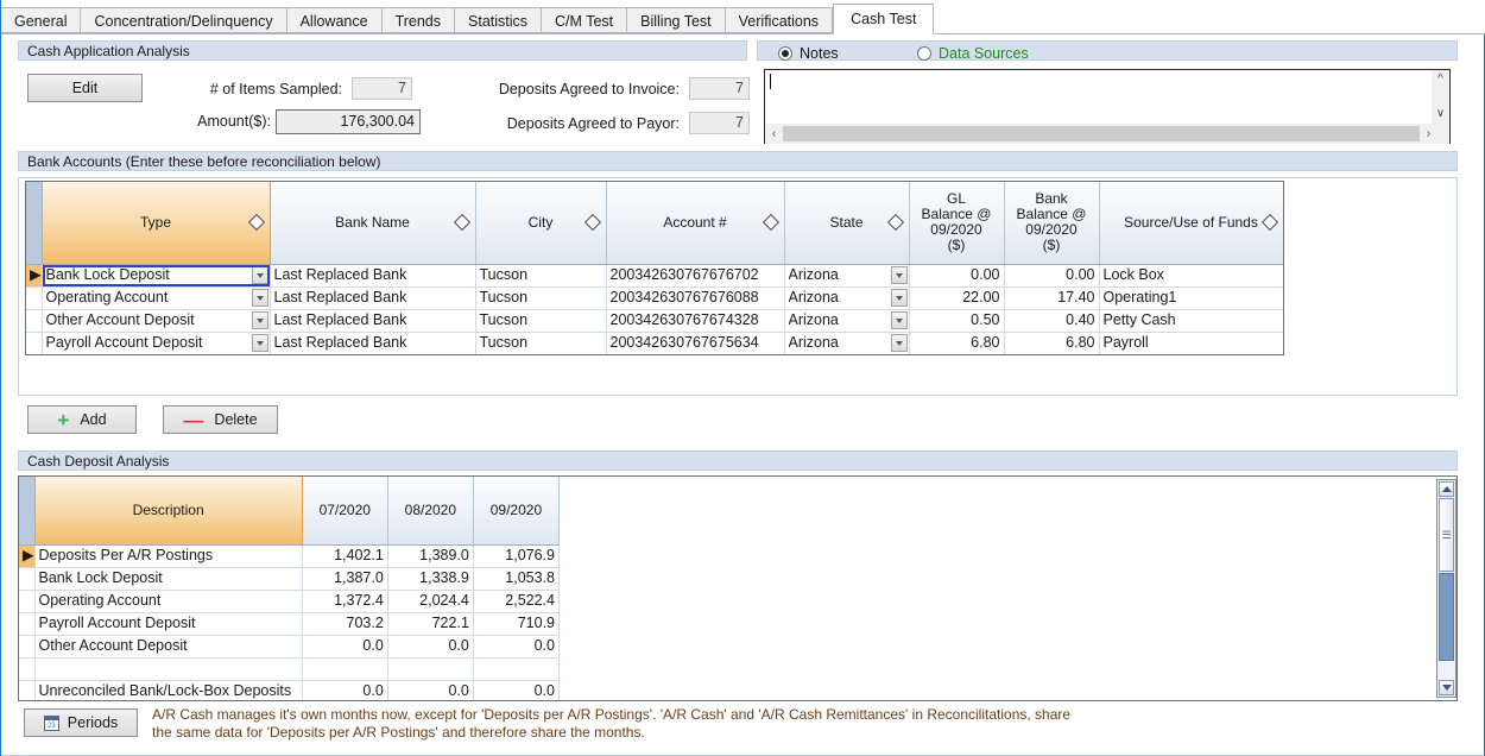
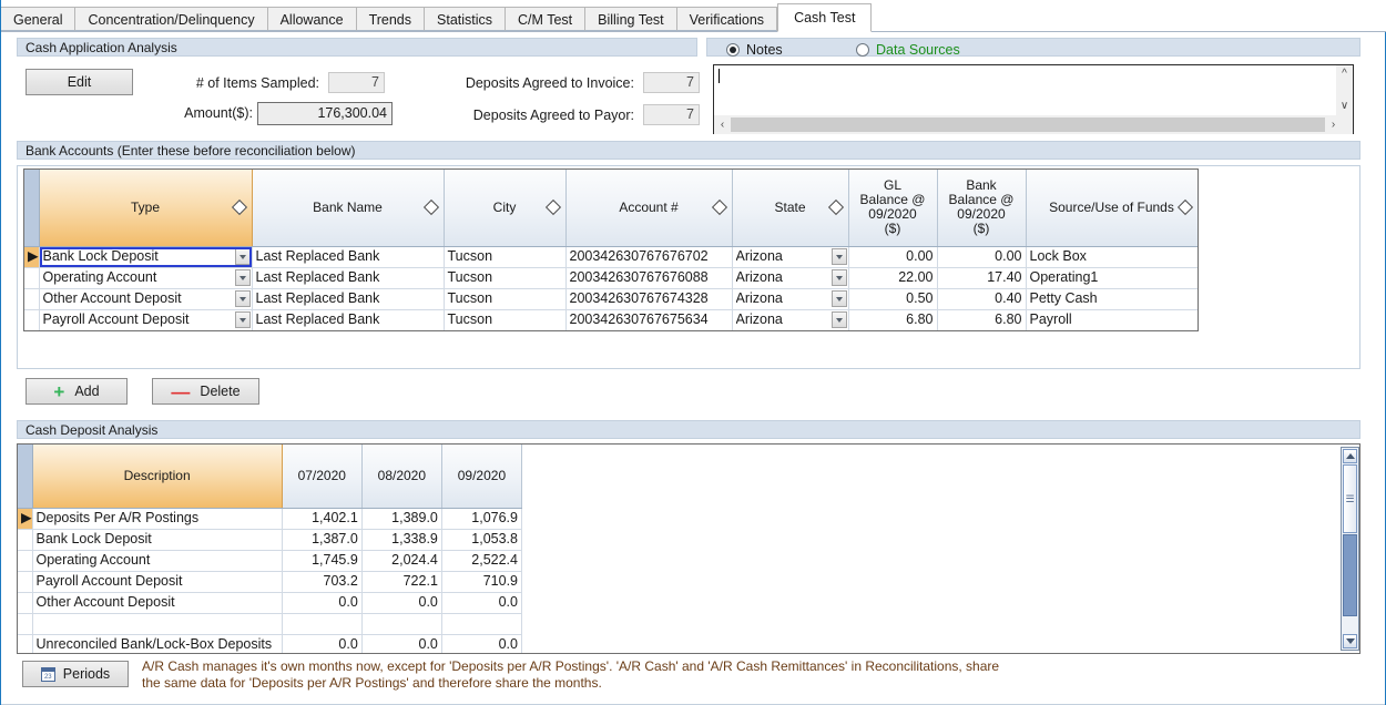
  General
  Concentration/Delinquency
  Allowance
  Trends
  Statistics
  C/M Test
  Billing Test
  Verifications
  Cash Test
  Cash Application Analysis
  Edit
  # of Items Sampled:
  7
  Amount($):
  176,300.04
  Deposits Agreed to Invoice:
  7
  Deposits Agreed to Payor:
  7
  Notes
  Data Sources
  ^
  ∨
  ‹
  ›
  Bank Accounts (Enter these before reconciliation below)
  	Type	Bank Name	City	Account #	State	GL Balance @ 09/2020 ($)	Bank Balance @ 09/2020 ($)	Source/Use of Funds
  ▶	Bank Lock Deposit	Last Replaced Bank	Tucson	200342630767676702	Arizona	0.00	0.00	Lock Box
  	Operating Account	Last Replaced Bank	Tucson	200342630767676088	Arizona	22.00	17.40	Operating1
  	Other Account Deposit	Last Replaced Bank	Tucson	200342630767674328	Arizona	0.50	0.40	Petty Cash
  	Payroll Account Deposit	Last Replaced Bank	Tucson	200342630767675634	Arizona	6.80	6.80	Payroll
  +
  Add
  —
  Delete
  Cash Deposit Analysis
  	Description	07/2020	08/2020	09/2020
  ▶	Deposits Per A/R Postings	1,402.1	1,389.0	1,076.9
  	Bank Lock Deposit	1,387.0	1,338.9	1,053.8
- 	Operating Account	1,372.4	2,024.4	2,522.4
+ 	Operating Account	1,745.9	2,024.4	2,522.4
  	Payroll Account Deposit	703.2	722.1	710.9
  	Other Account Deposit	0.0	0.0	0.0
  	Unreconciled Bank/Lock-Box Deposits	0.0	0.0	0.0
  ☰
  Periods
  A/R Cash manages it's own months now, except for 'Deposits per A/R Postings'. 'A/R Cash' and 'A/R Cash Remittances' in Reconcilitations, share
  the same data for 'Deposits per A/R Postings' and therefore share the months.
